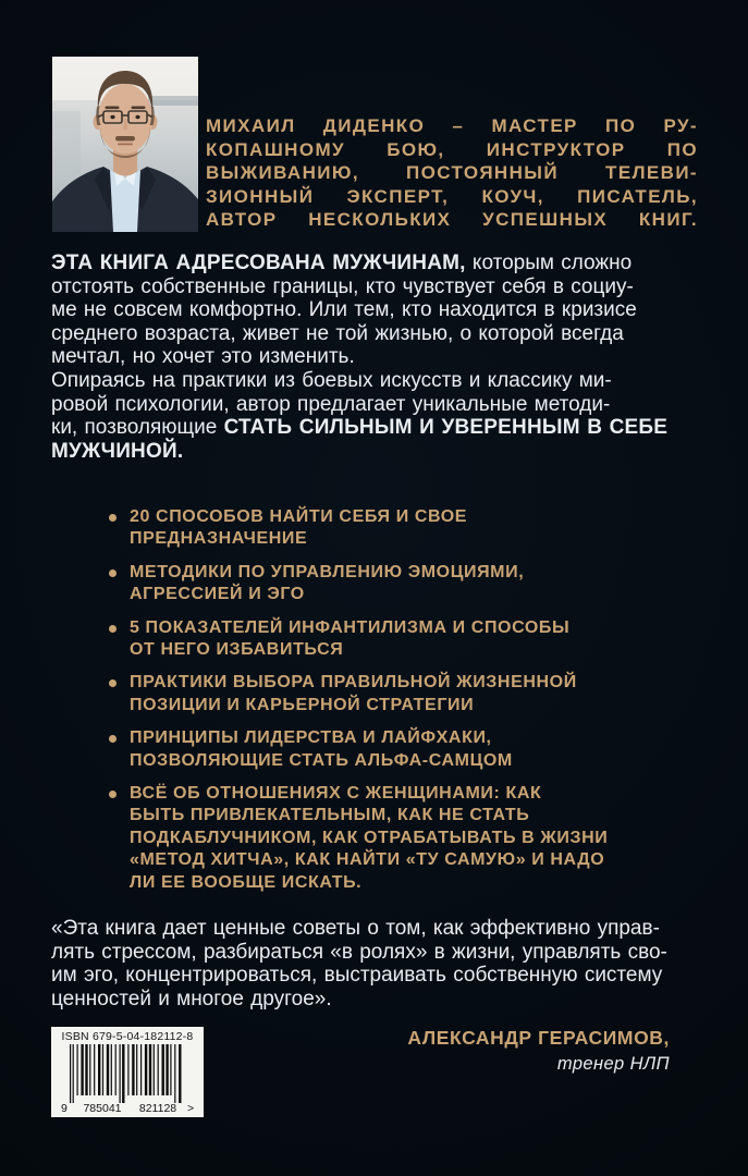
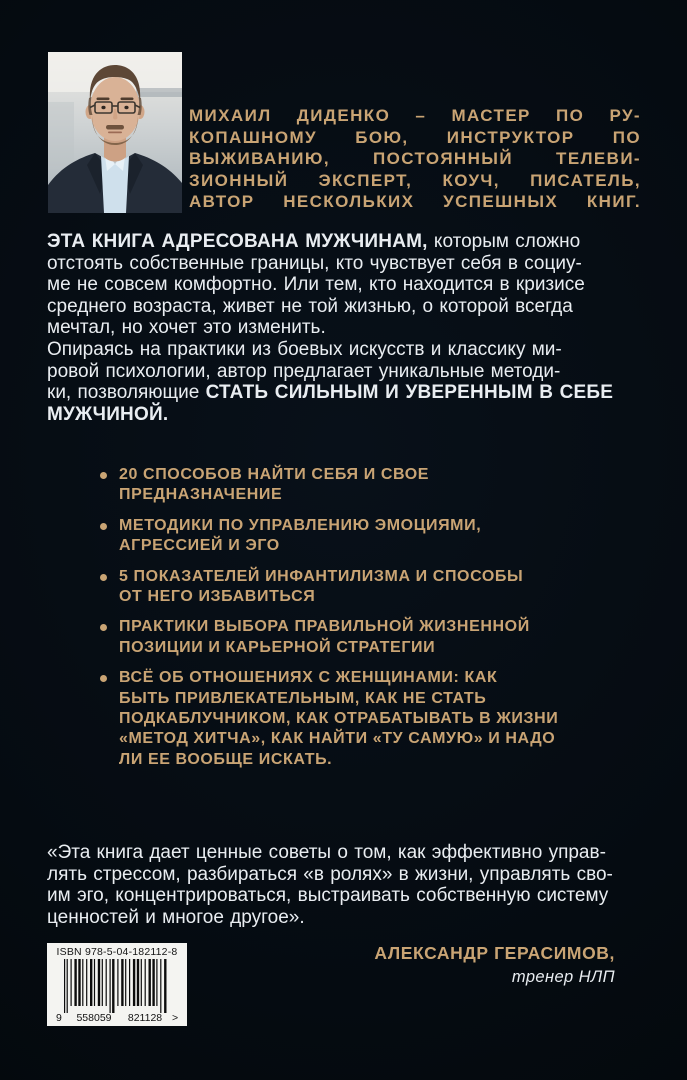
  МИХАИЛ ДИДЕНКО – МАСТЕР ПО РУ-
  КОПАШНОМУ БОЮ, ИНСТРУКТОР ПО
  ВЫЖИВАНИЮ, ПОСТОЯННЫЙ ТЕЛЕВИ-
  ЗИОННЫЙ ЭКСПЕРТ, КОУЧ, ПИСАТЕЛЬ,
  АВТОР НЕСКОЛЬКИХ УСПЕШНЫХ КНИГ.
  ЭТА КНИГА АДРЕСОВАНА МУЖЧИНАМ, которым сложно
  отстоять собственные границы, кто чувствует себя в социу-
  ме не совсем комфортно. Или тем, кто находится в кризисе
  среднего возраста, живет не той жизнью, о которой всегда
  мечтал, но хочет это изменить.
  Опираясь на практики из боевых искусств и классику ми-
  ровой психологии, автор предлагает уникальные методи-
  ки, позволяющие СТАТЬ СИЛЬНЫМ И УВЕРЕННЫМ В СЕБЕ
  МУЖЧИНОЙ.
  20 СПОСОБОВ НАЙТИ СЕБЯ И СВОЕ
  ПРЕДНАЗНАЧЕНИЕ
  МЕТОДИКИ ПО УПРАВЛЕНИЮ ЭМОЦИЯМИ,
  АГРЕССИЕЙ И ЭГО
  5 ПОКАЗАТЕЛЕЙ ИНФАНТИЛИЗМА И СПОСОБЫ
  ОТ НЕГО ИЗБАВИТЬСЯ
  ПРАКТИКИ ВЫБОРА ПРАВИЛЬНОЙ ЖИЗНЕННОЙ
  ПОЗИЦИИ И КАРЬЕРНОЙ СТРАТЕГИИ
- ПРИНЦИПЫ ЛИДЕРСТВА И ЛАЙФХАКИ,
- ПОЗВОЛЯЮЩИЕ СТАТЬ АЛЬФА-САМЦОМ
  ВСЁ ОБ ОТНОШЕНИЯХ С ЖЕНЩИНАМИ: КАК
  БЫТЬ ПРИВЛЕКАТЕЛЬНЫМ, КАК НЕ СТАТЬ
  ПОДКАБЛУЧНИКОМ, КАК ОТРАБАТЫВАТЬ В ЖИЗНИ
  «МЕТОД ХИТЧА», КАК НАЙТИ «ТУ САМУЮ» И НАДО
  ЛИ ЕЕ ВООБЩЕ ИСКАТЬ.
  «Эта книга дает ценные советы о том, как эффективно управ-
  лять стрессом, разбираться «в ролях» в жизни, управлять сво-
  им эго, концентрироваться, выстраивать собственную систему
  ценностей и многое другое».
  АЛЕКСАНДР ГЕРАСИМОВ,
  тренер НЛП
- ISBN 679-5-04-182112-8
+ ISBN 978-5-04-182112-8
  9
- 785041
+ 558059
  821128
  >
